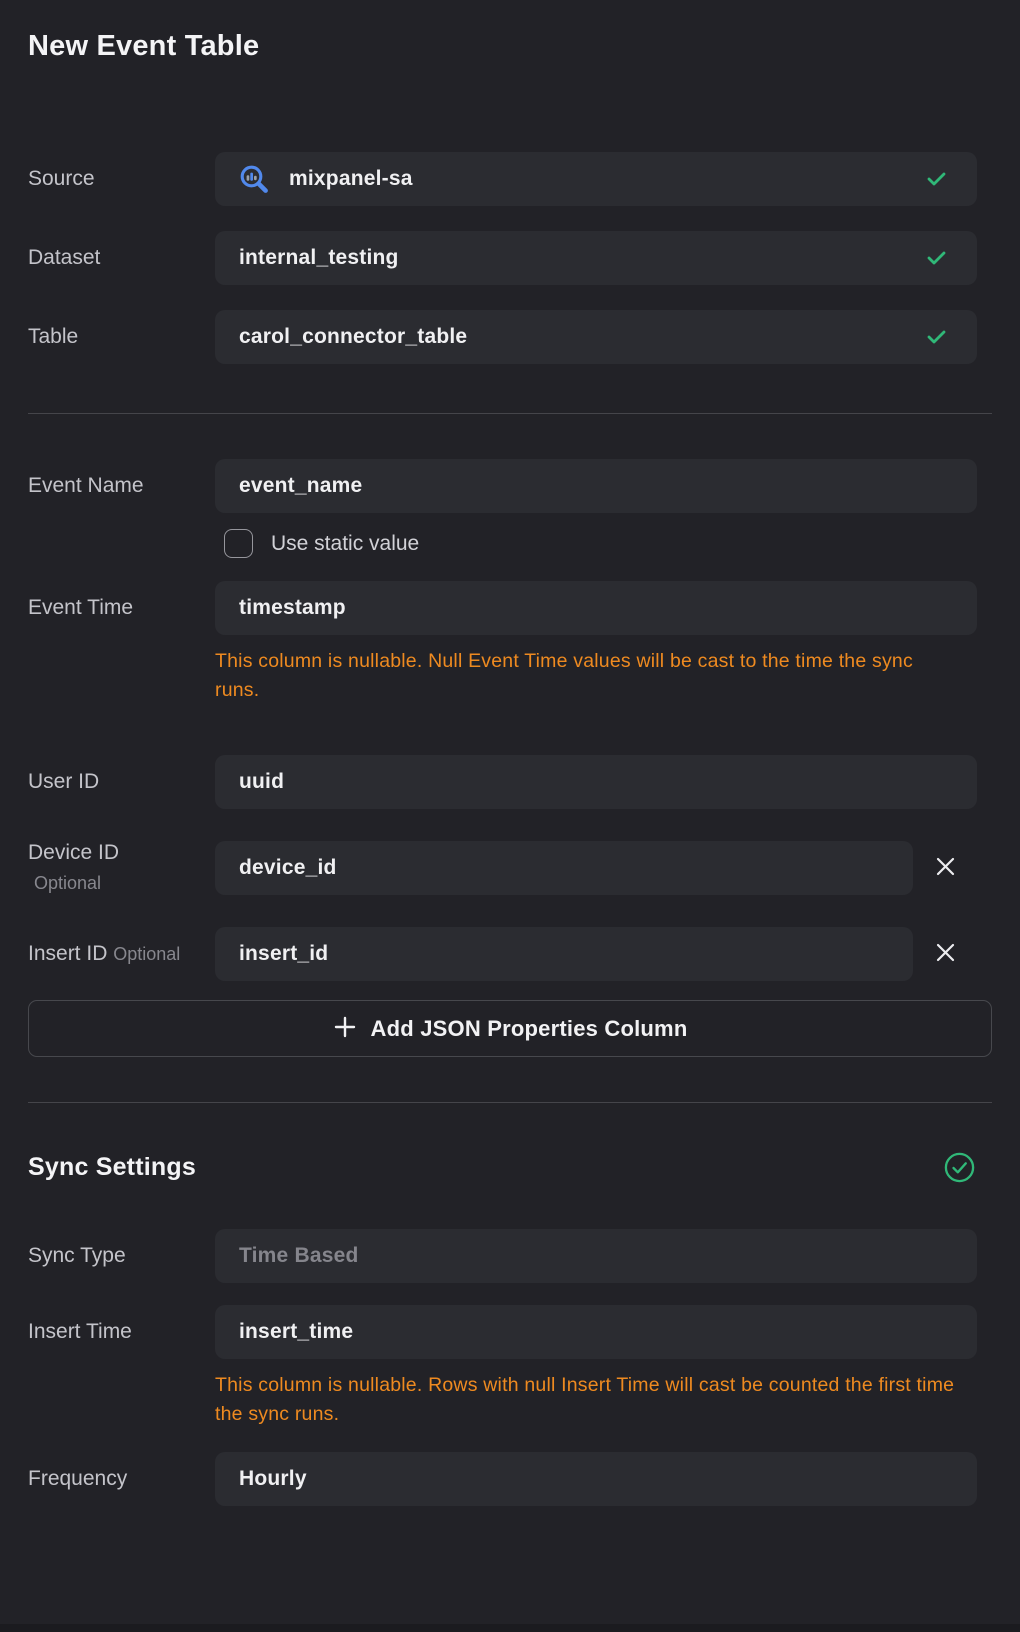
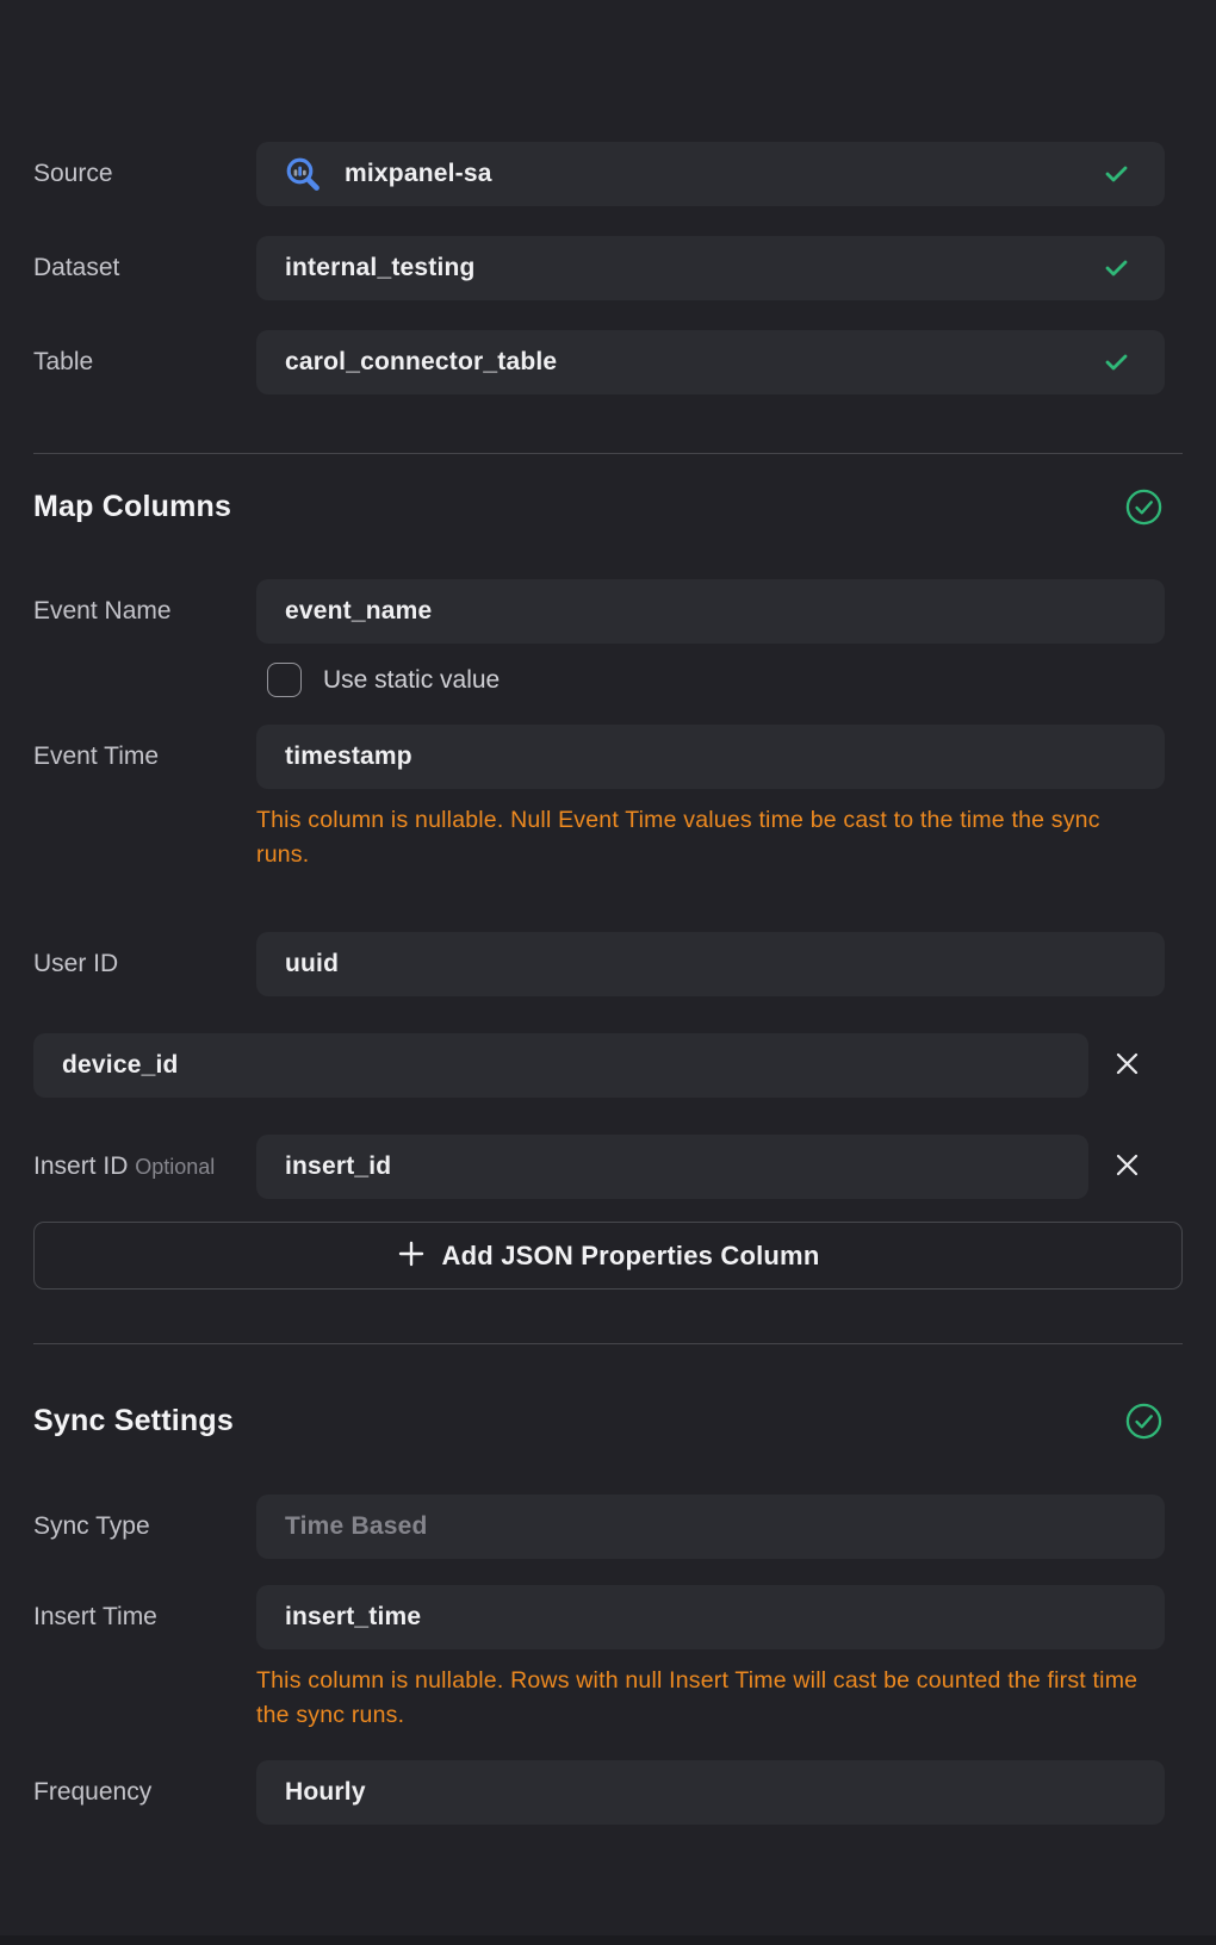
- New Event Table
  Source
  mixpanel-sa
  Dataset
  internal_testing
  Table
  carol_connector_table
+ Map Columns
  Event Name
  event_name
  Use static value
  Event Time
  timestamp
- This column is nullable. Null Event Time values will be cast to the time the sync runs.
+ This column is nullable. Null Event Time values time be cast to the time the sync runs.
  User ID
  uuid
- Device ID
- Optional
  device_id
  Insert ID Optional
  insert_id
  Add JSON Properties Column
  Sync Settings
  Sync Type
  Time Based
  Insert Time
  insert_time
  This column is nullable. Rows with null Insert Time will cast be counted the first time the sync runs.
  Frequency
  Hourly
